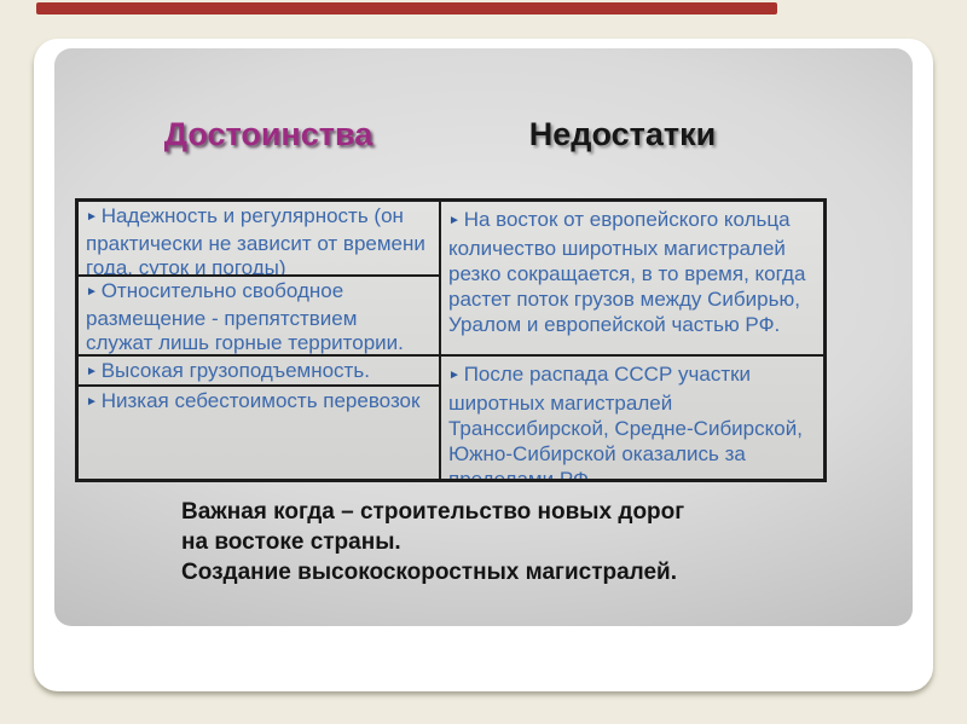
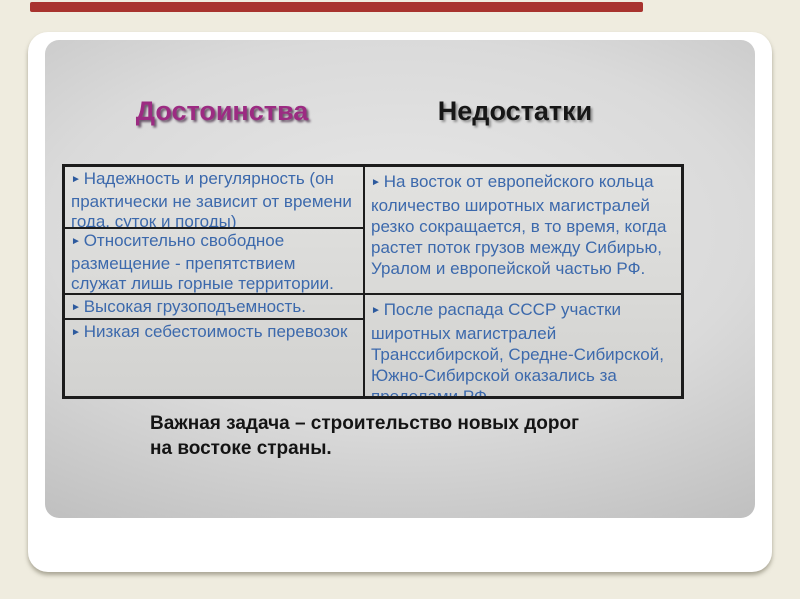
  Достоинства
  Недостатки
  Надежность и регулярность (он практически не зависит от времени года, суток и погоды)
  Относительно свободное размещение - препятствием служат лишь горные территории.
  Высокая грузоподъемность.
  Низкая себестоимость перевозок
  На восток от европейского кольца количество широтных магистралей резко сокращается, в то время, когда растет поток грузов между Сибирью, Уралом и европейской частью РФ.
  После распада СССР участки широтных магистралей Транссибирской, Средне-Сибирской, Южно-Сибирской оказались за
- Важная когда – строительство новых дорог
+ Важная задача – строительство новых дорог
  на востоке страны.
- Создание высокоскоростных магистралей.
